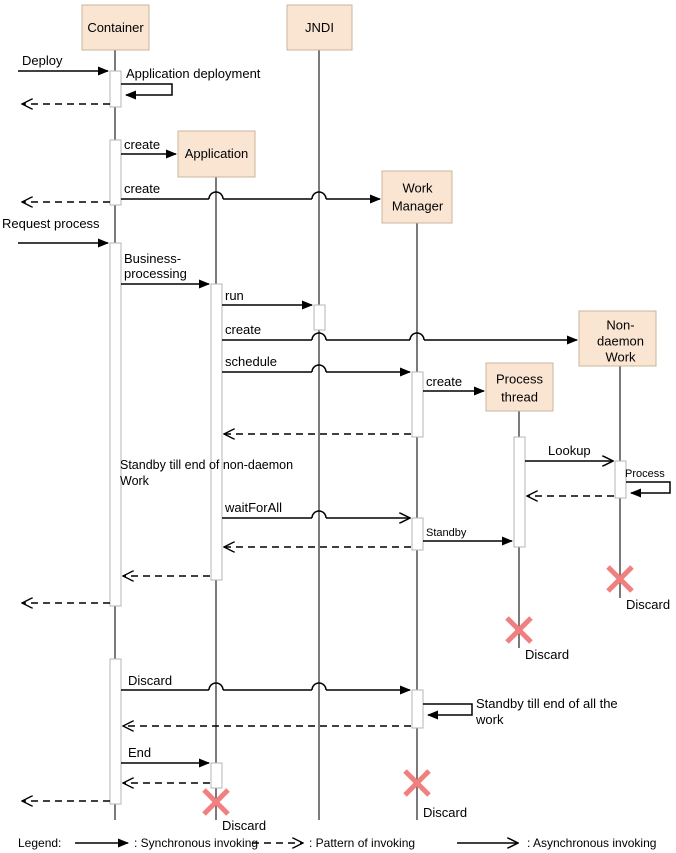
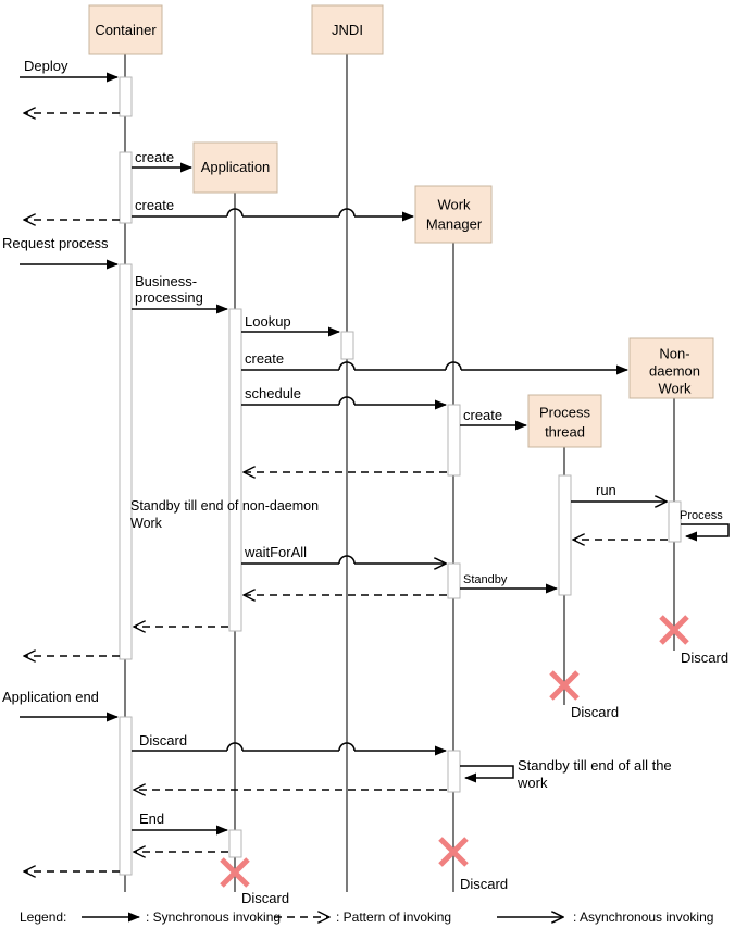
  Container
  Application
  JNDI
  Work
  Manager
  Process
  thread
  Non-
  daemon
  Work
  Deploy
- Application deployment
  create
  create
  Request process
  Business-
  processing
- run
+ Lookup
  create
  schedule
  create
- Lookup
+ run
  Process
  waitForAll
  Standby
+ Application end
  Discard
  Standby till end of all the
  work
  End
  Standby till end of non-daemon
  Work
  Discard
  Discard
  Discard
  Discard
  Legend:
  : Synchronous invokin
  : Pattern of invoking
  : Asynchronous invoking
